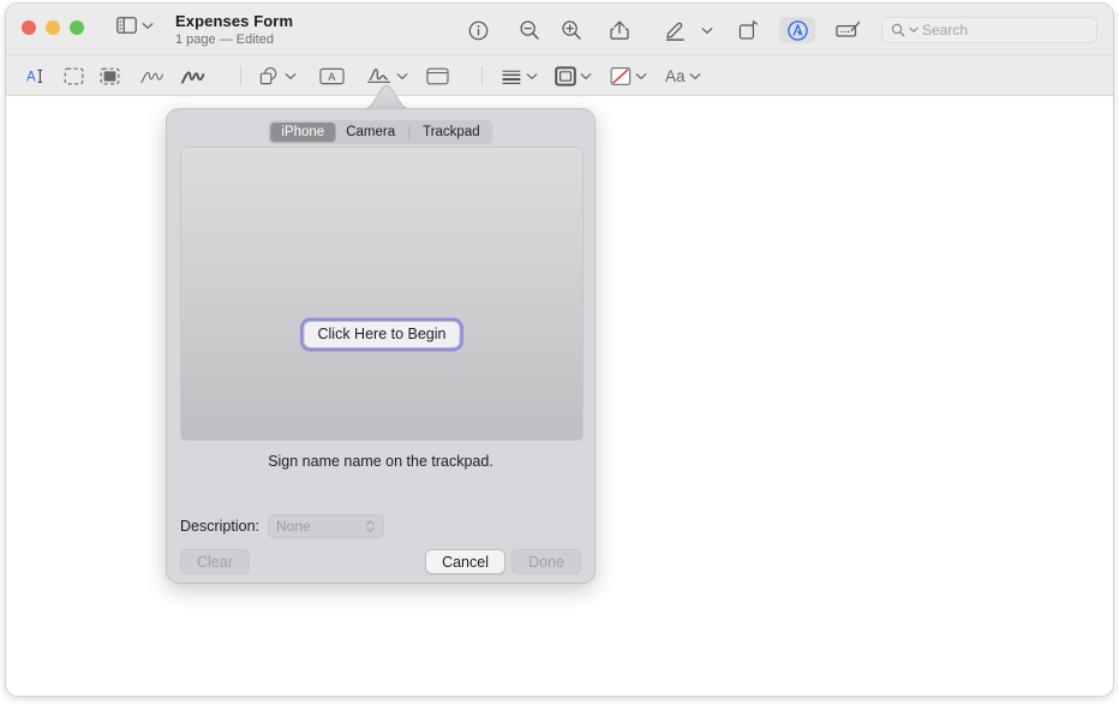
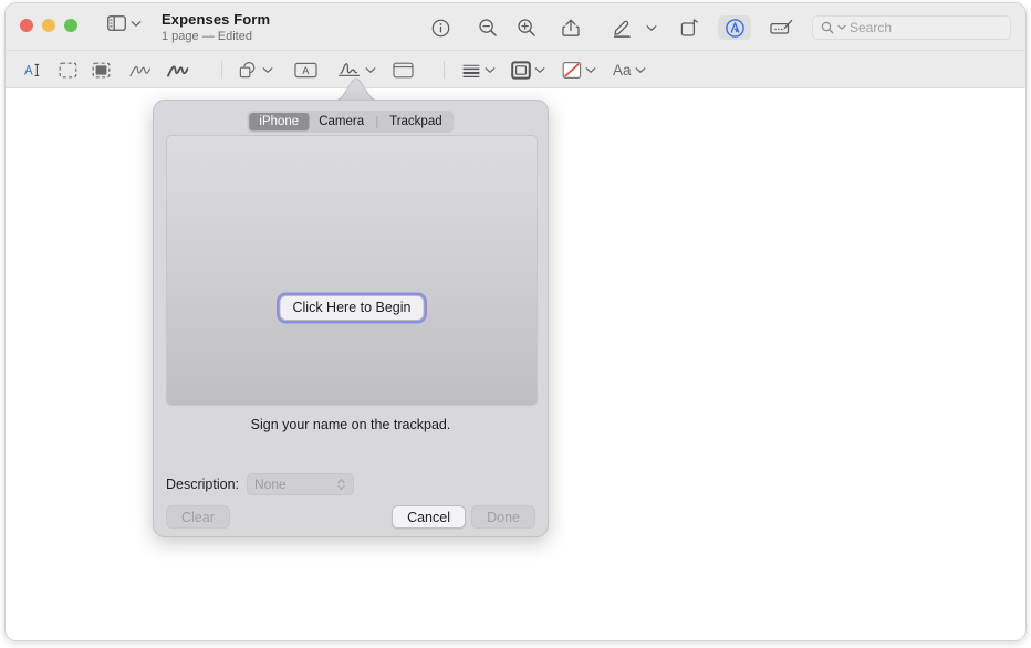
  Expenses Form
  1 page — Edited
  Search
  A
  A
  Aa
  iPhone
  Camera
  Trackpad
  Click Here to Begin
- Sign name name on the trackpad.
+ Sign your name on the trackpad.
  Description:
  None
  Clear
  Cancel
  Done
